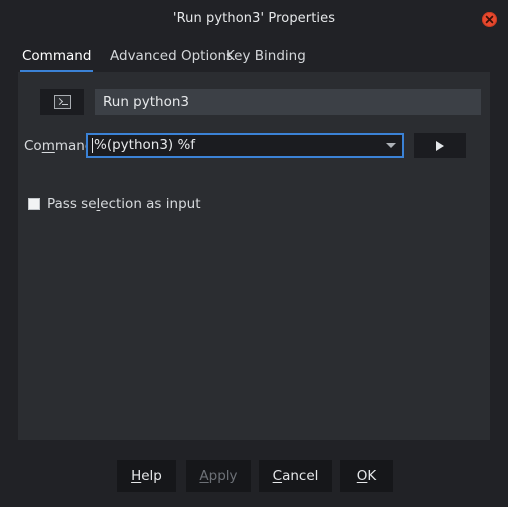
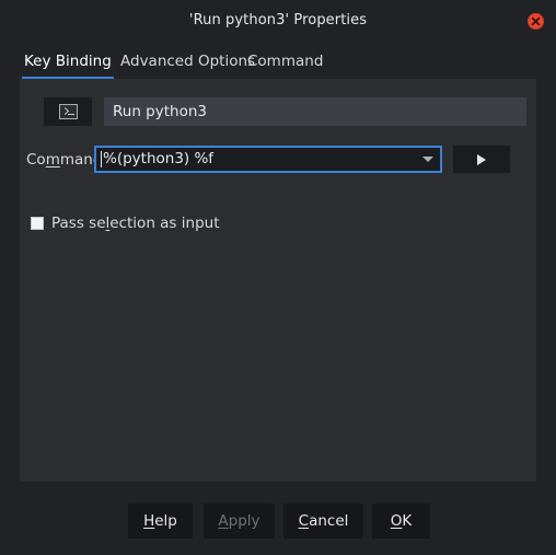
  'Run python3' Properties
- Command
+ Key Binding
  Advanced Options
- Key Binding
+ Command
  Run python3
  Comman
  %(python3) %f
  Pass selection as input
  Help
  Apply
  Cancel
  OK
